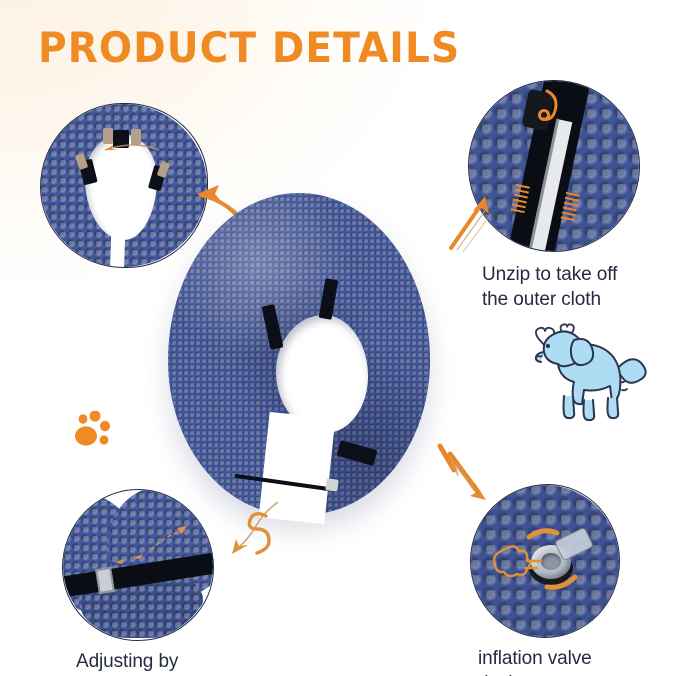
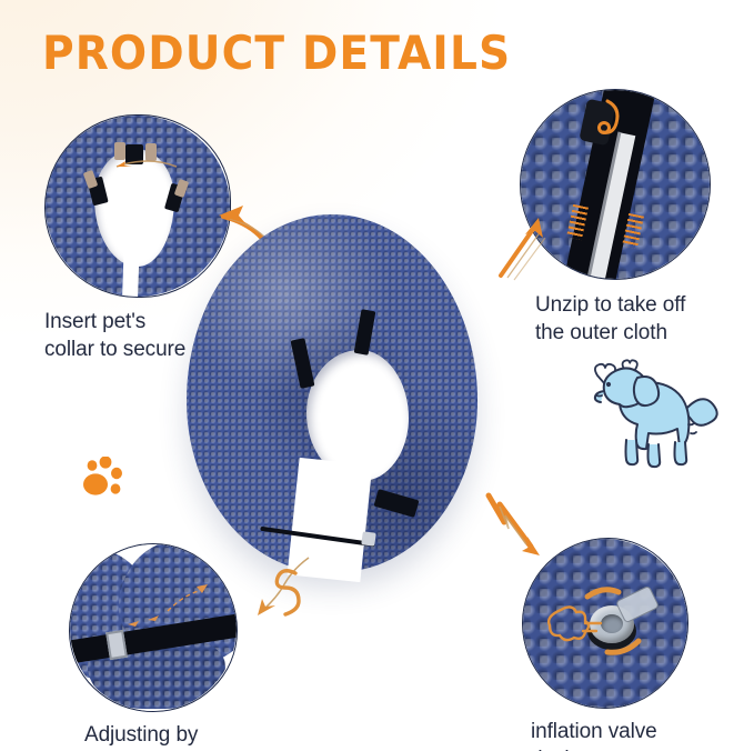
  PRODUCT DETAILS
+ Insert pet's
+ collar to secure
  Unzip to take off
  the outer cloth
  Adjusting by
  inflation valve
